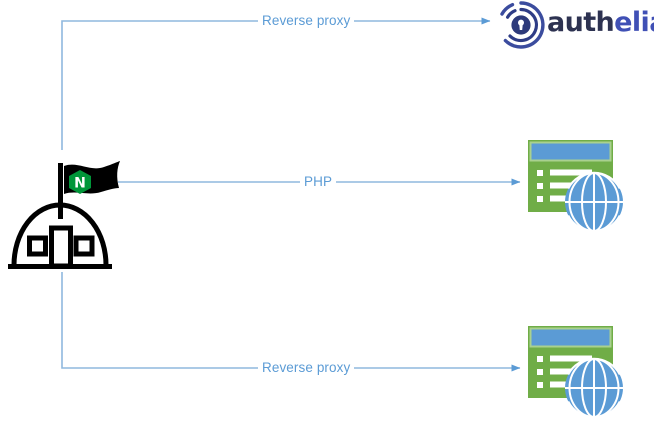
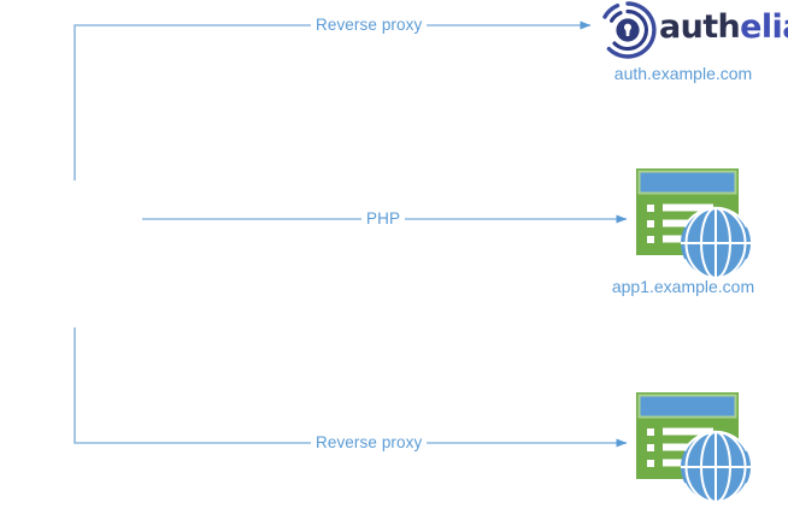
- N
  autheli
  Reverse proxy
  PHP
  Reverse proxy
+ auth.example.com
+ app1.example.com
